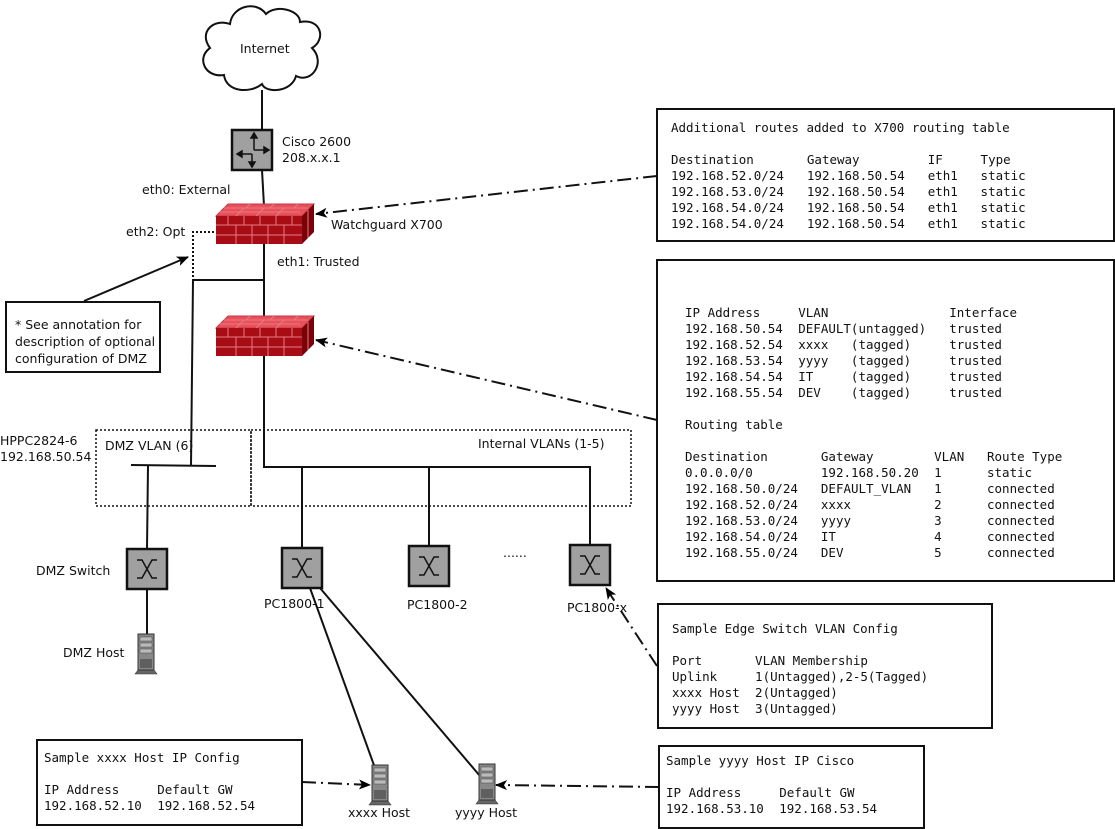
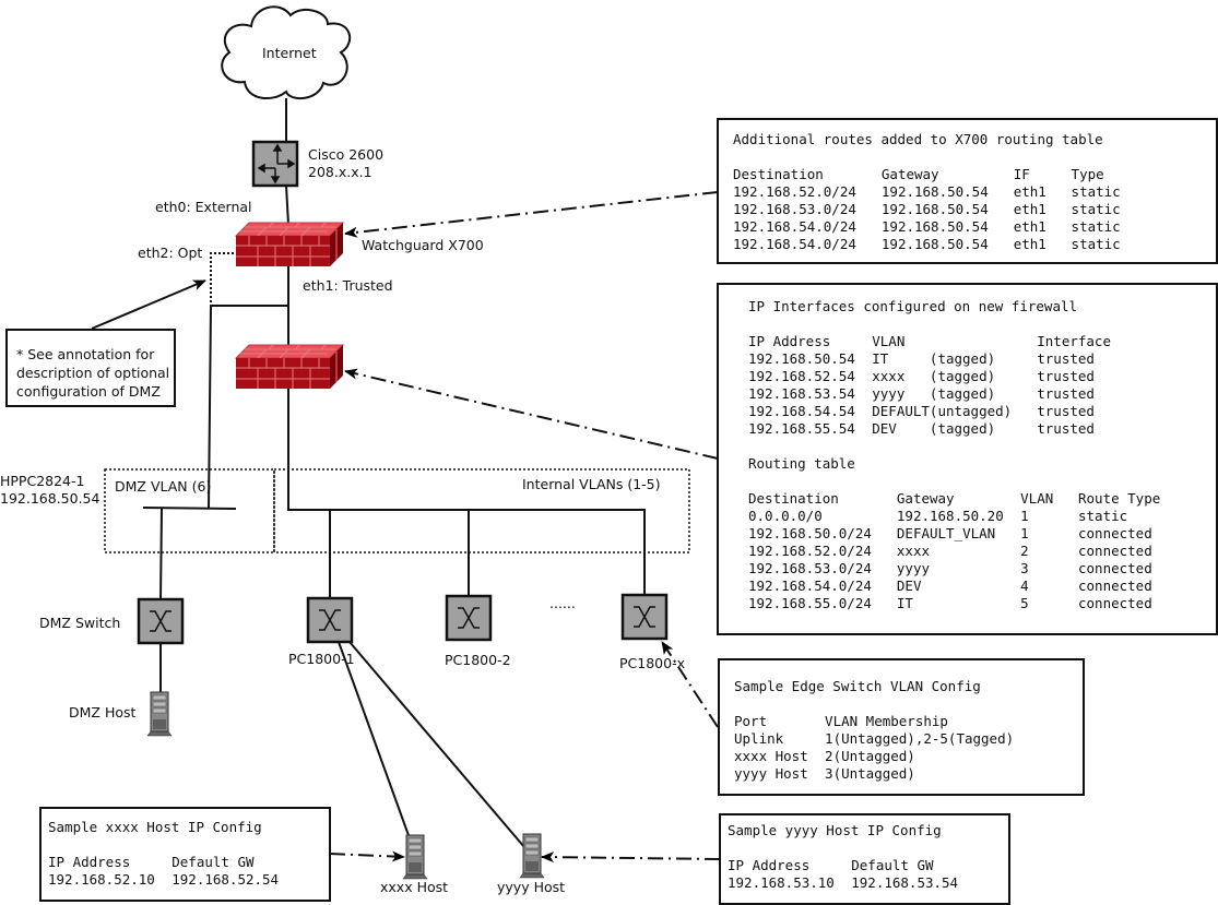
  Internet
  Cisco 2600
  208.x.x.1
  eth0: External
  eth2: Opt
  Watchguard X700
  eth1: Trusted
- HPPC2824-6
+ HPPC2824-1
  192.168.50.54
  DMZ VLAN (6)
  Internal VLANs (1-5)
  DMZ Switch
  DMZ Host
  PC1800-1
  PC1800-2
  PC1800-x
  ......
  xxxx Host
  yyyy Host
  * See annotation for
  description of optional
  configuration of DMZ
  Additional routes added to X700 routing table
  Destination
  Gateway
  IF
  Type
  192.168.52.0/24
  192.168.50.54
  eth1
  static
  192.168.53.0/24
  192.168.50.54
  eth1
  static
  192.168.54.0/24
  192.168.50.54
  eth1
  static
  192.168.54.0/24
  192.168.50.54
  eth1
  static
+ IP Interfaces configured on new firewall
  IP Address
  VLAN
  Interface
  192.168.50.54
- DEFAULT(untagged)
+ IT (tagged)
  trusted
  192.168.52.54
  xxxx (tagged)
  trusted
  192.168.53.54
  yyyy (tagged)
  trusted
  192.168.54.54
- IT (tagged)
+ DEFAULT(untagged)
  trusted
  192.168.55.54
  DEV (tagged)
  trusted
  Routing table
  Destination
  Gateway
  VLAN
  Route Type
  0.0.0.0/0
  192.168.50.20
  1
  static
  192.168.50.0/24
  DEFAULT_VLAN
  1
  connected
  192.168.52.0/24
  xxxx
  2
  connected
  192.168.53.0/24
  yyyy
  3
  connected
  192.168.54.0/24
- IT
+ DEV
  4
  connected
  192.168.55.0/24
- DEV
+ IT
  5
  connected
  Sample Edge Switch VLAN Config
  Port
  VLAN Membership
  Uplink
  1(Untagged),2-5(Tagged)
  xxxx Host
  2(Untagged)
  yyyy Host
  3(Untagged)
  Sample xxxx Host IP Config
  IP Address
  Default GW
  192.168.52.10
  192.168.52.54
- Sample yyyy Host IP Cisco
+ Sample yyyy Host IP Config
  IP Address
  Default GW
  192.168.53.10
  192.168.53.54
